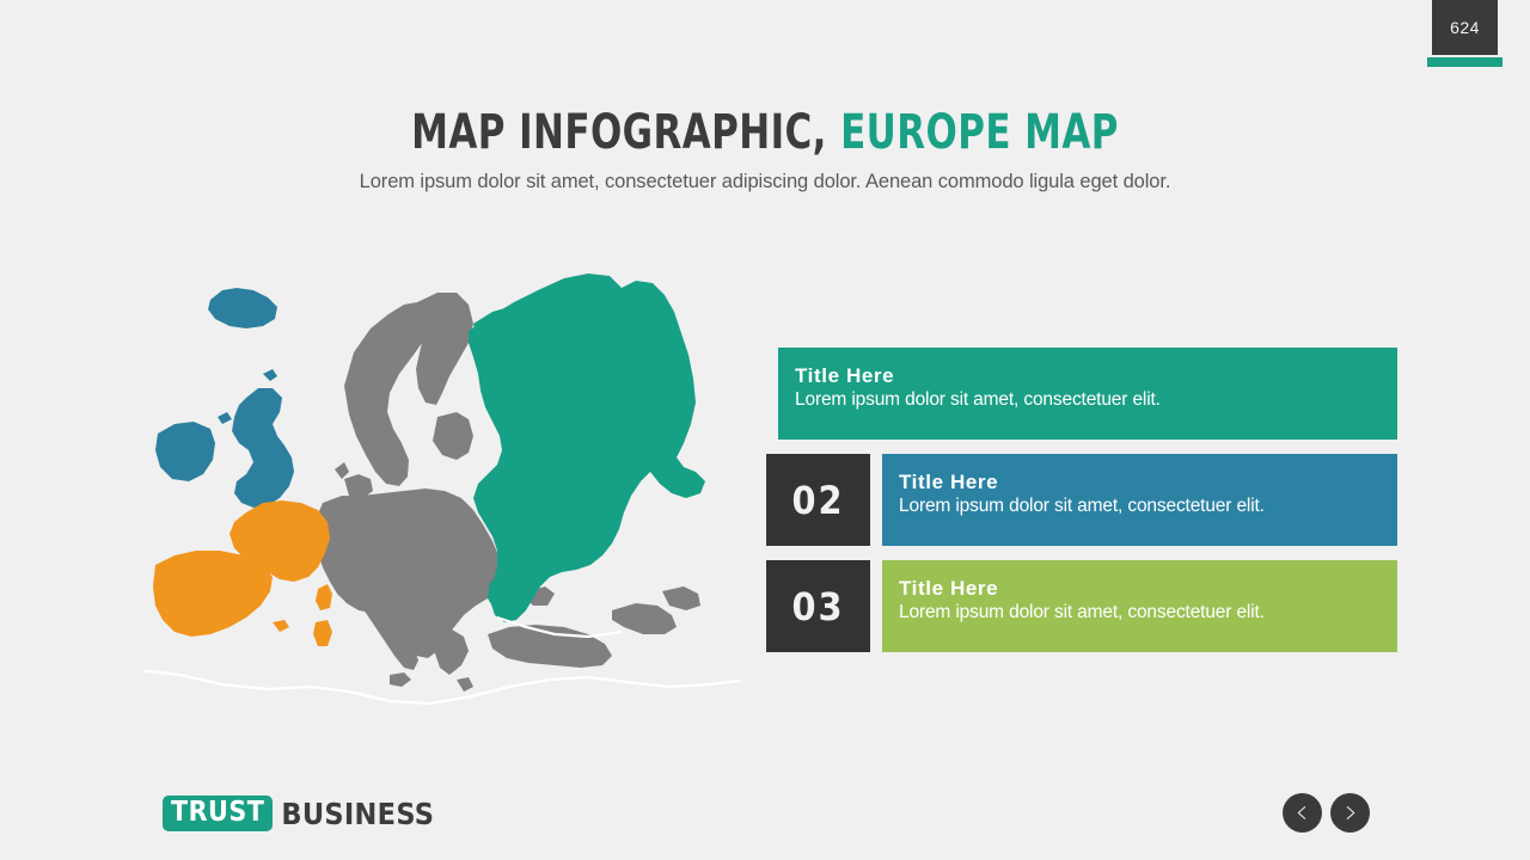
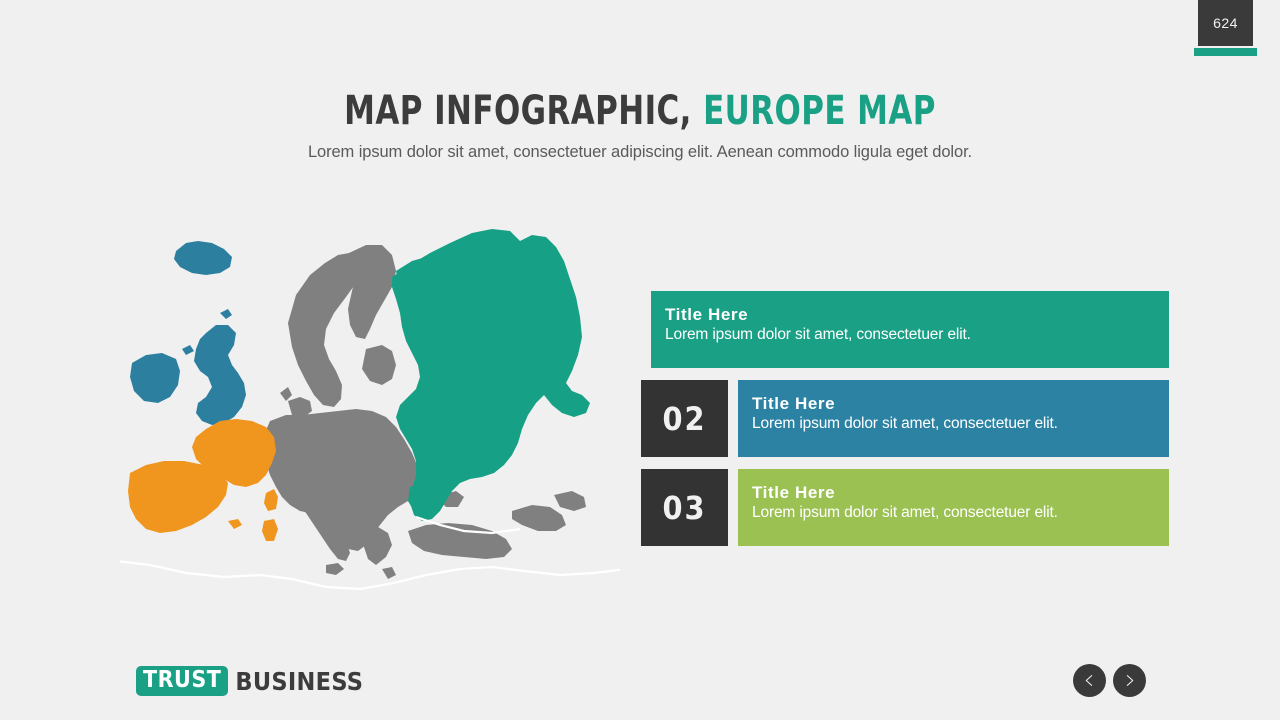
  624
  MAP INFOGRAPHIC, EUROPE MAP
- Lorem ipsum dolor sit amet, consectetuer adipiscing dolor. Aenean commodo ligula eget dolor.
+ Lorem ipsum dolor sit amet, consectetuer adipiscing elit. Aenean commodo ligula eget dolor.
  Title Here
  Lorem ipsum dolor sit amet, consectetuer elit.
  02
  Title Here
  Lorem ipsum dolor sit amet, consectetuer elit.
  03
  Title Here
  Lorem ipsum dolor sit amet, consectetuer elit.
  TRUST
  BUSINESS
